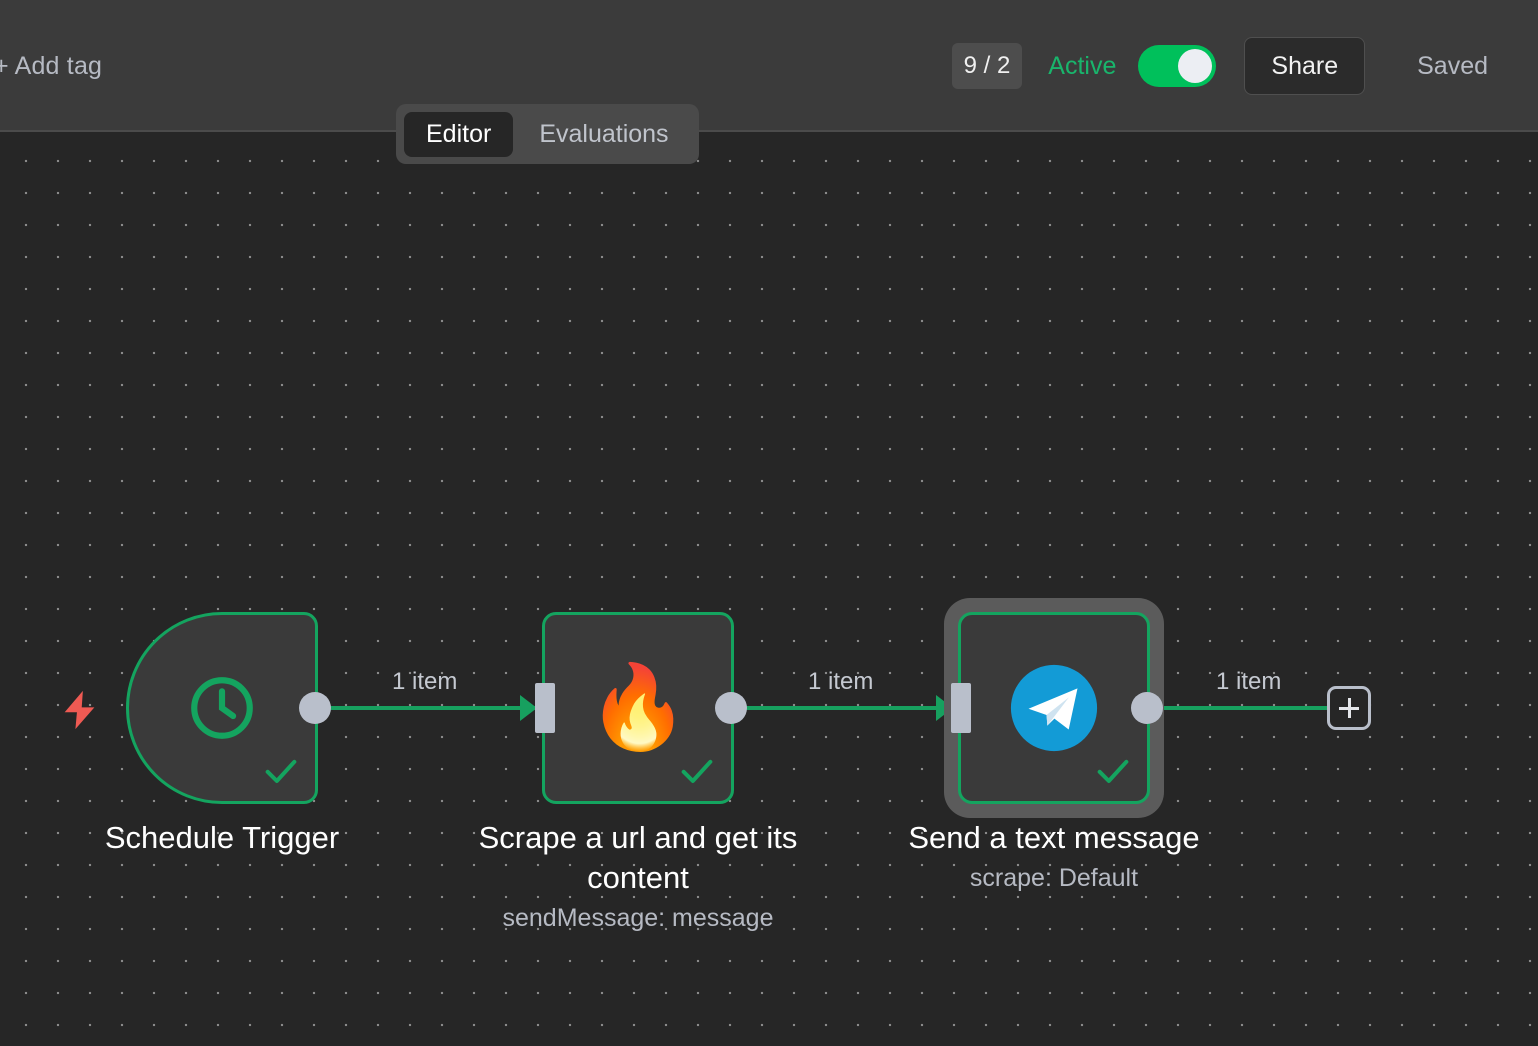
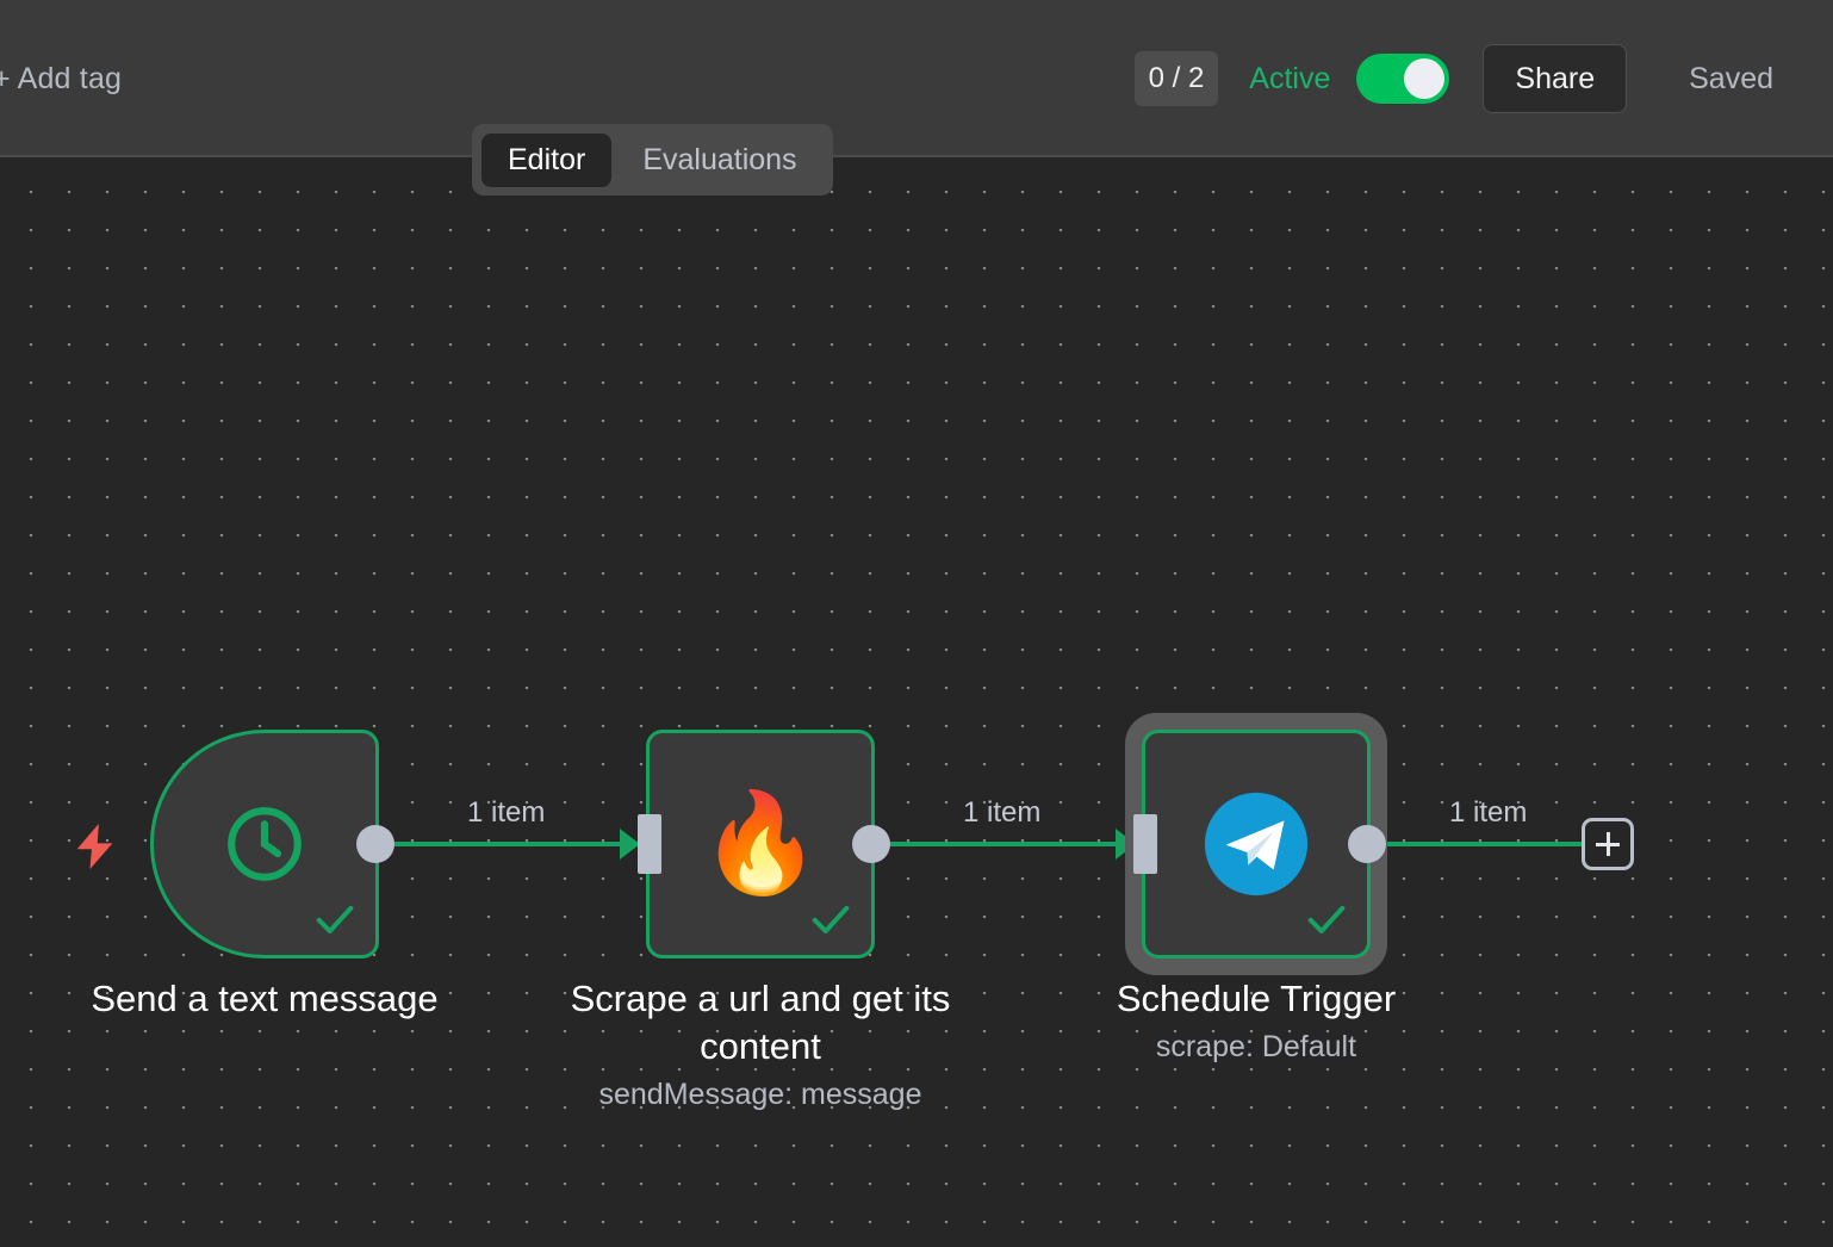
  + Add tag
- 9 / 2
+ 0 / 2
  Active
  Share
  Saved
  Editor
  Evaluations
  1 item
  1 item
  1 item
- Schedule Trigger
+ Send a text message
  🔥
  Scrape a url and get its
  content
  sendMessage: message
- Send a text message
+ Schedule Trigger
  scrape: Default
